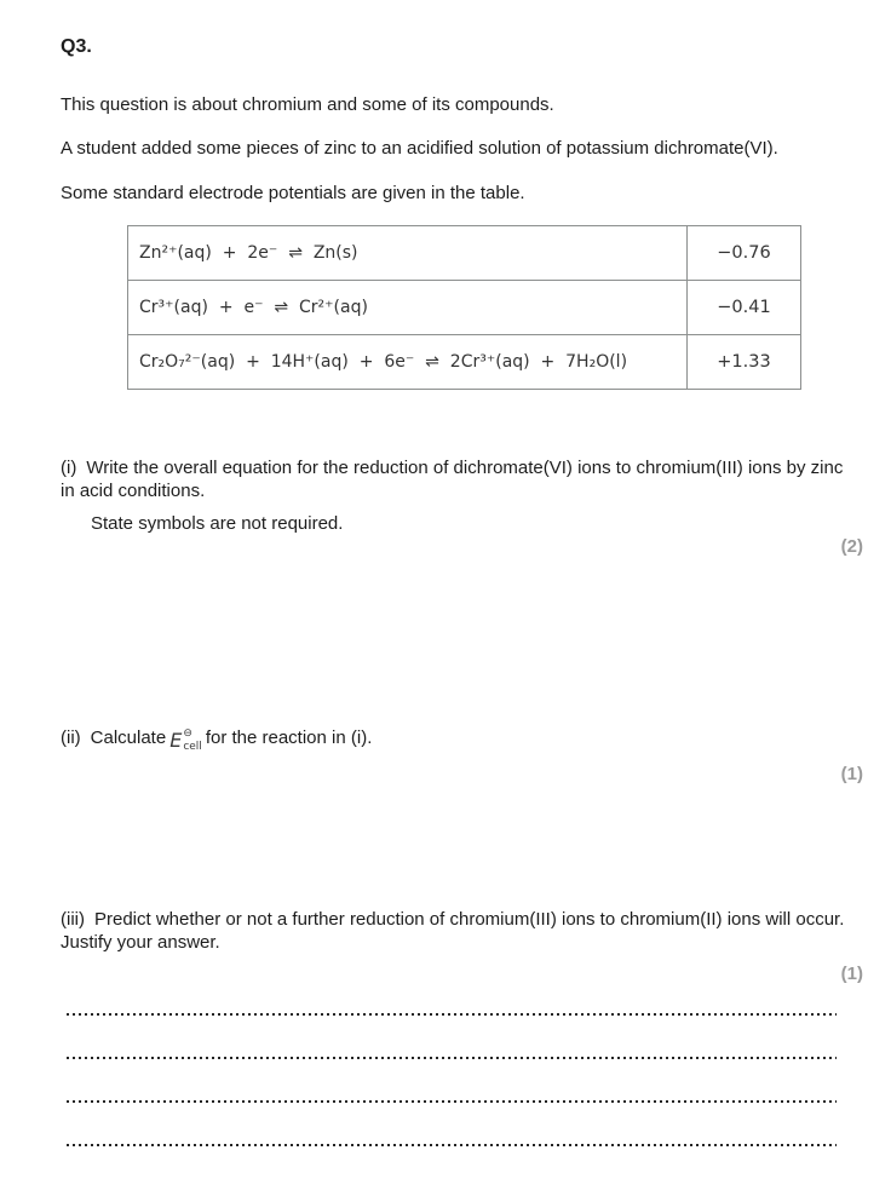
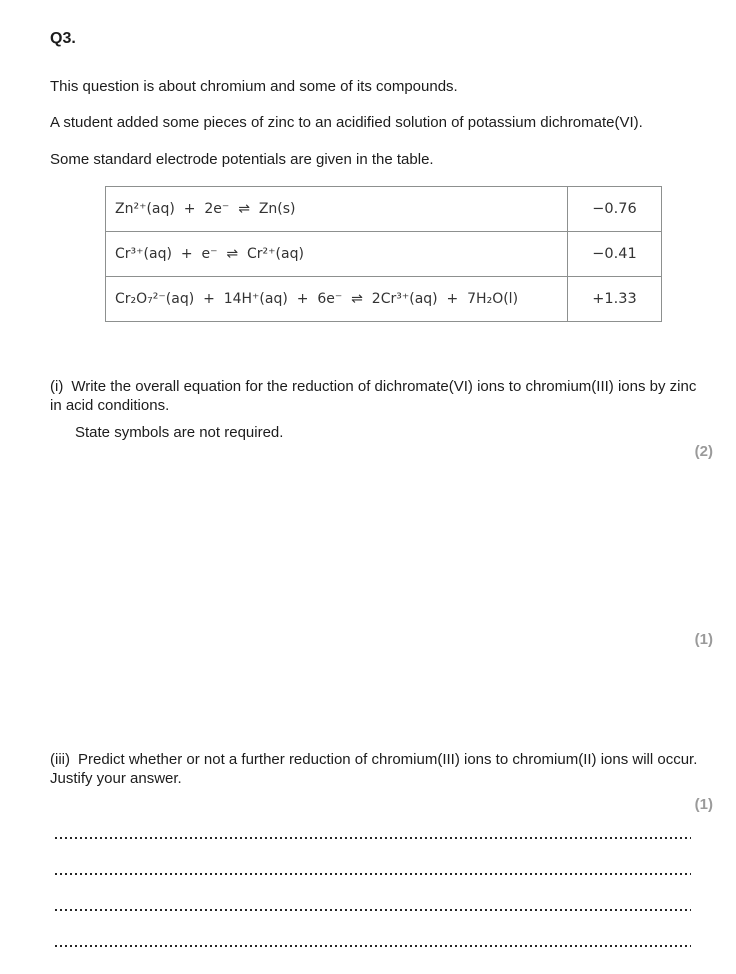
  Q3.
  This question is about chromium and some of its compounds.
  A student added some pieces of zinc to an acidified solution of potassium dichromate(VI).
  Some standard electrode potentials are given in the table.
  Zn²⁺(aq) + 2e⁻ ⇌ Zn(s)	−0.76
  Cr³⁺(aq) + e⁻ ⇌ Cr²⁺(aq)	−0.41
  Cr₂O₇²⁻(aq) + 14H⁺(aq) + 6e⁻ ⇌ 2Cr³⁺(aq) + 7H₂O(l)	+1.33
  (i) Write the overall equation for the reduction of dichromate(VI) ions to chromium(III) ions by zinc in acid conditions.
  State symbols are not required.
  (2)
- (ii) Calculate
- E
- ⊖
- cell
- for the reaction in (i).
  (1)
  (iii) Predict whether or not a further reduction of chromium(III) ions to chromium(II) ions will occur. Justify your answer.
  (1)
